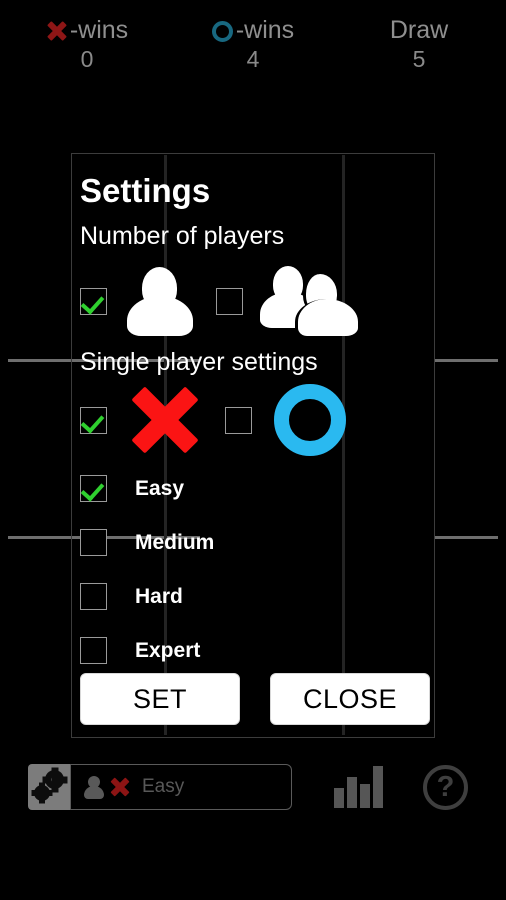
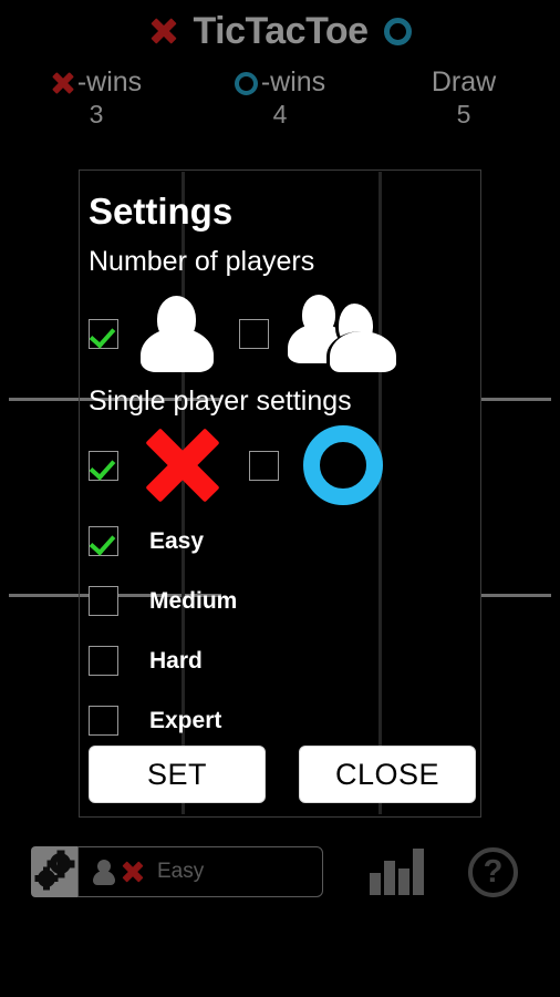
+ TicTacToe
  -wins
- 0
+ 3
  -wins
  4
  Draw
  5
  Settings
  Number of players
  Single player settings
  Easy
  Medium
  Hard
  Expert
  SET
  CLOSE
  Easy
  ?
